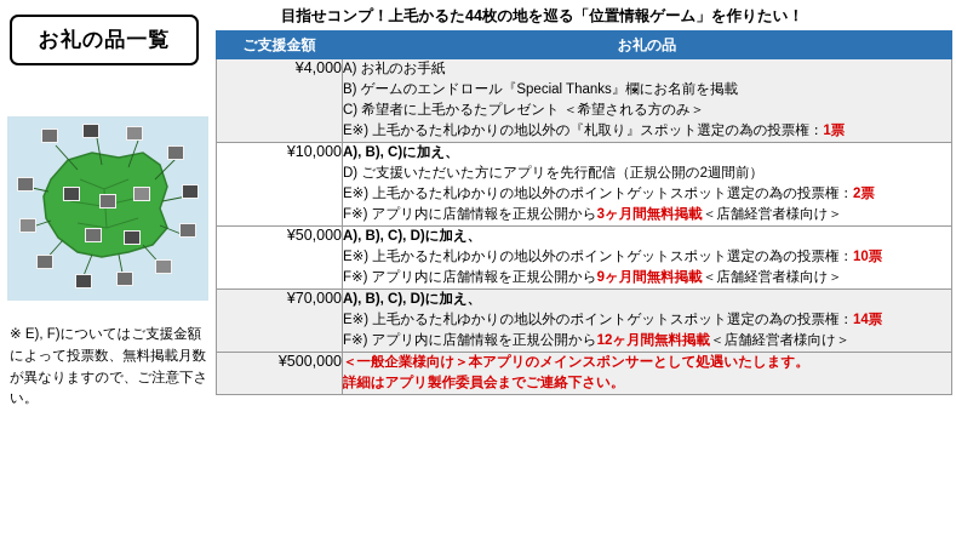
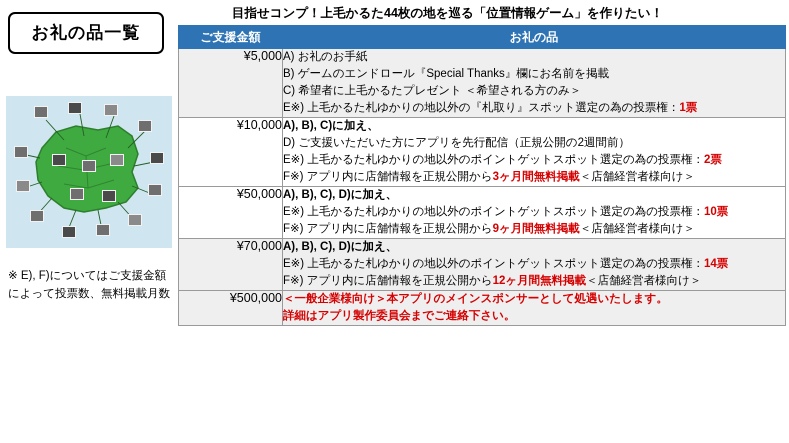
  お礼の品一覧
  ※ E), F)についてはご支援金額
  によって投票数、無料掲載月数
- が異なりますので、ご注意下さい。
  目指せコンプ！上毛かるた44枚の地を巡る「位置情報ゲーム」を作りたい！
  ご支援金額	お礼の品
- ¥4,000	A) お礼のお手紙B) ゲームのエンドロール『Special Thanks』欄にお名前を掲載C) 希望者に上毛かるたプレゼント ＜希望される方のみ＞E※) 上毛かるた札ゆかりの地以外の『札取り』スポット選定の為の投票権：1票
+ ¥5,000	A) お礼のお手紙B) ゲームのエンドロール『Special Thanks』欄にお名前を掲載C) 希望者に上毛かるたプレゼント ＜希望される方のみ＞E※) 上毛かるた札ゆかりの地以外の『札取り』スポット選定の為の投票権：1票
  ¥10,000	A), B), C)に加え、D) ご支援いただいた方にアプリを先行配信（正規公開の2週間前）E※) 上毛かるた札ゆかりの地以外のポイントゲットスポット選定の為の投票権：2票F※) アプリ内に店舗情報を正規公開から3ヶ月間無料掲載＜店舗経営者様向け＞
  ¥50,000	A), B), C), D)に加え、E※) 上毛かるた札ゆかりの地以外のポイントゲットスポット選定の為の投票権：10票F※) アプリ内に店舗情報を正規公開から9ヶ月間無料掲載＜店舗経営者様向け＞
  ¥70,000	A), B), C), D)に加え、E※) 上毛かるた札ゆかりの地以外のポイントゲットスポット選定の為の投票権：14票F※) アプリ内に店舗情報を正規公開から12ヶ月間無料掲載＜店舗経営者様向け＞
  ¥500,000	＜一般企業様向け＞本アプリのメインスポンサーとして処遇いたします。詳細はアプリ製作委員会までご連絡下さい。
